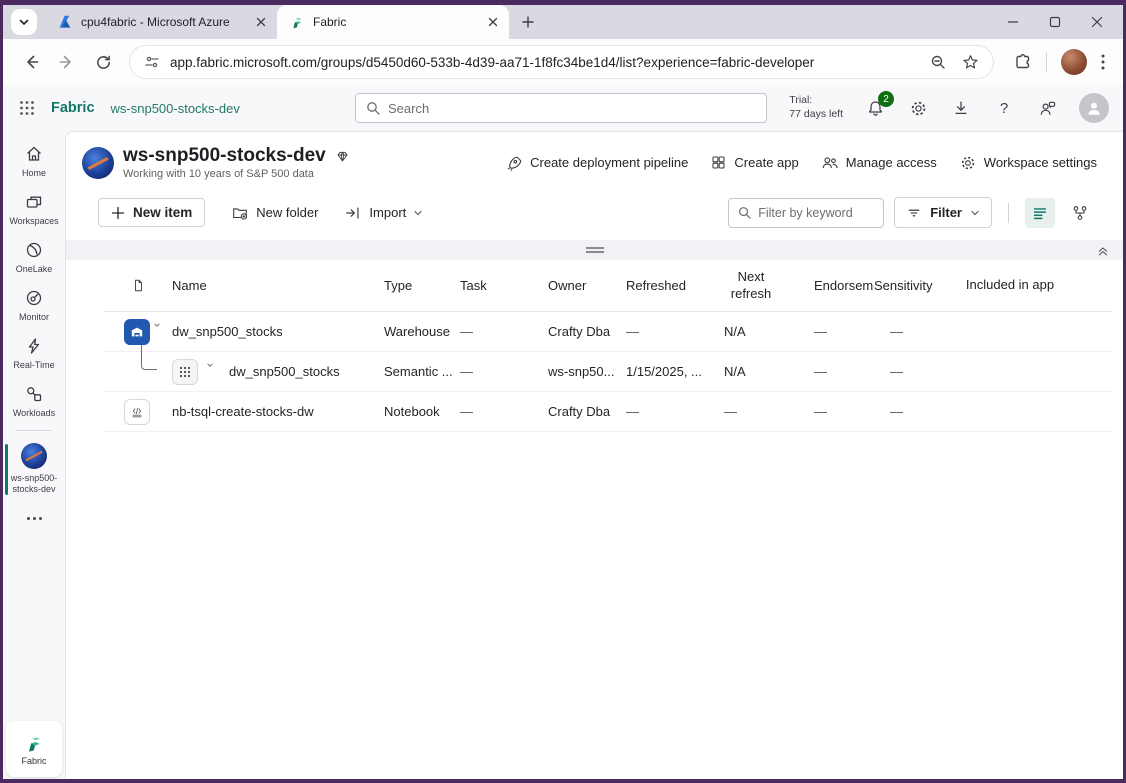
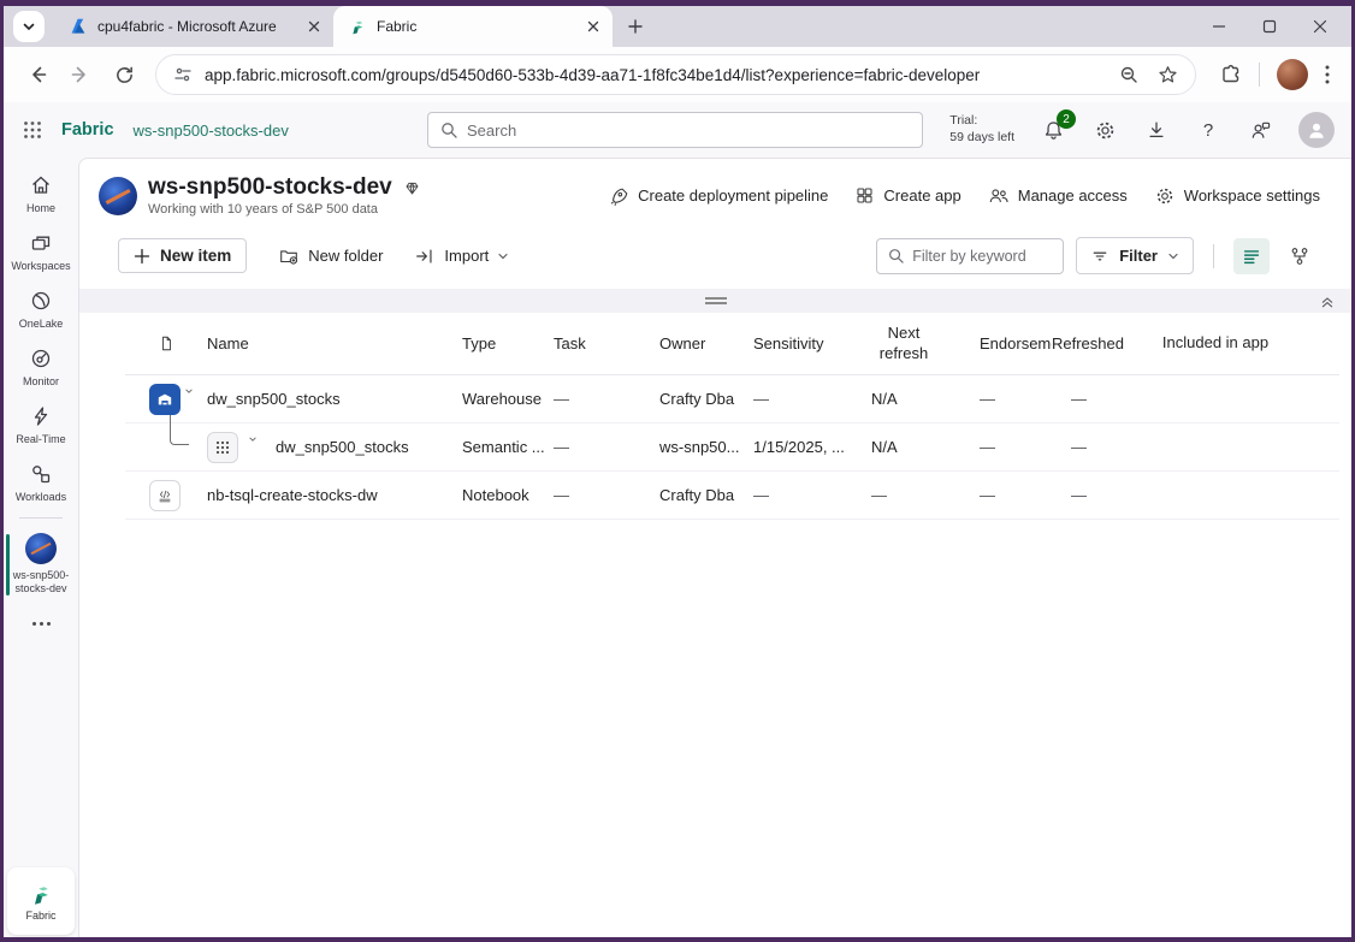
  cpu4fabric - Microsoft Azure
  Fabric
  app.fabric.microsoft.com/groups/d5450d60-533b-4d39-aa71-1f8fc34be1d4/list?experience=fabric-developer
  Fabric
  ws-snp500-stocks-dev
  Search
  Trial:
- 77 days left
+ 59 days left
  2
  ?
  Home
  Workspaces
  OneLake
  Monitor
  Real-Time
  Workloads
  ws-snp500-
  stocks-dev
  Fabric
  ws-snp500-stocks-dev
  Working with 10 years of S&P 500 data
  Create deployment pipeline
  Create app
  Manage access
  Workspace settings
  New item
  New folder
  Import
  Filter by keyword
  Filter
  Name
  Type
  Task
  Owner
- Refreshed
+ Sensitivity
  Next refresh
  Endorsem
- Sensitivity
+ Refreshed
  Included in app
  dw_snp500_stocks
  Warehouse
  —
  Crafty Dba
  —
  N/A
  —
  —
  dw_snp500_stocks
  Semantic ...
  —
  ws-snp50...
  1/15/2025, ...
  N/A
  —
  —
  nb-tsql-create-stocks-dw
  Notebook
  —
  Crafty Dba
  —
  —
  —
  —
